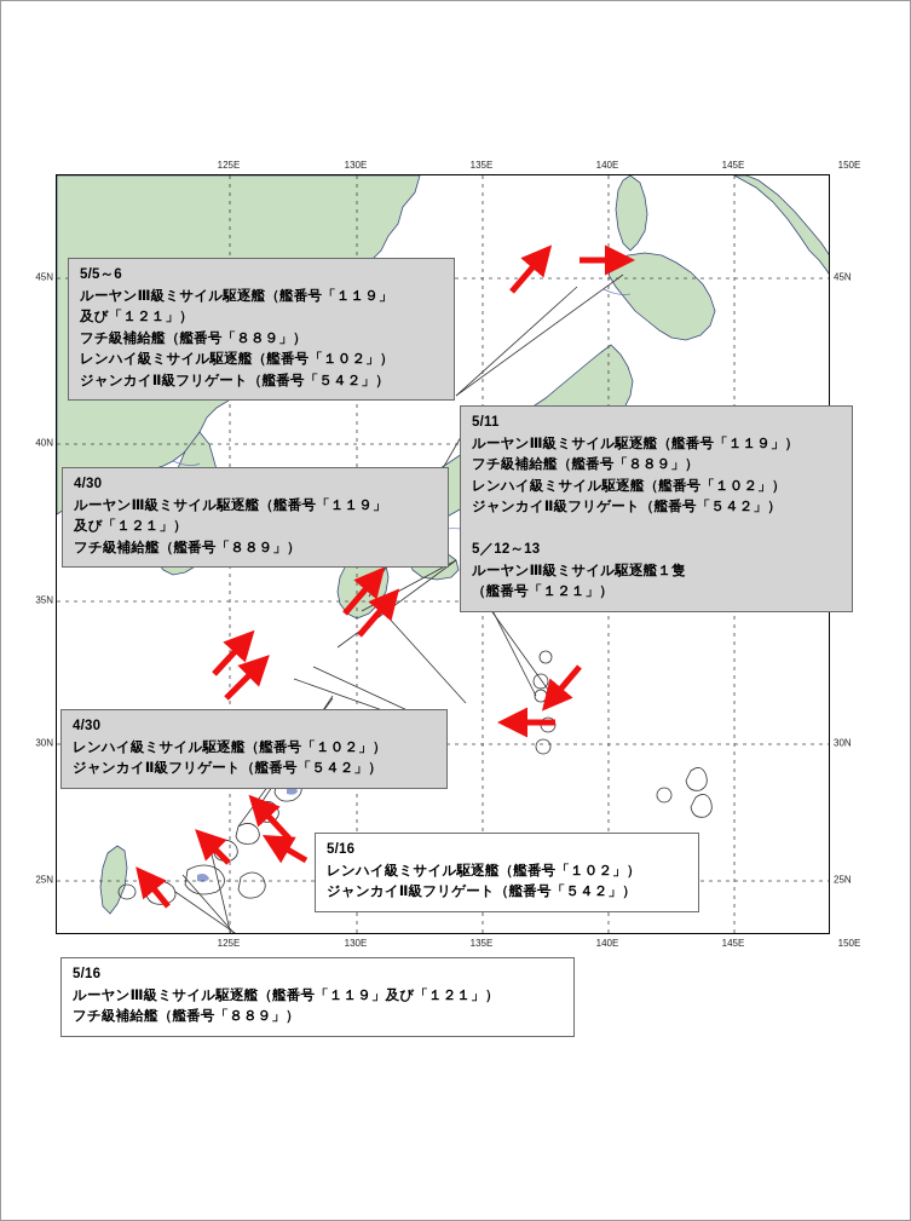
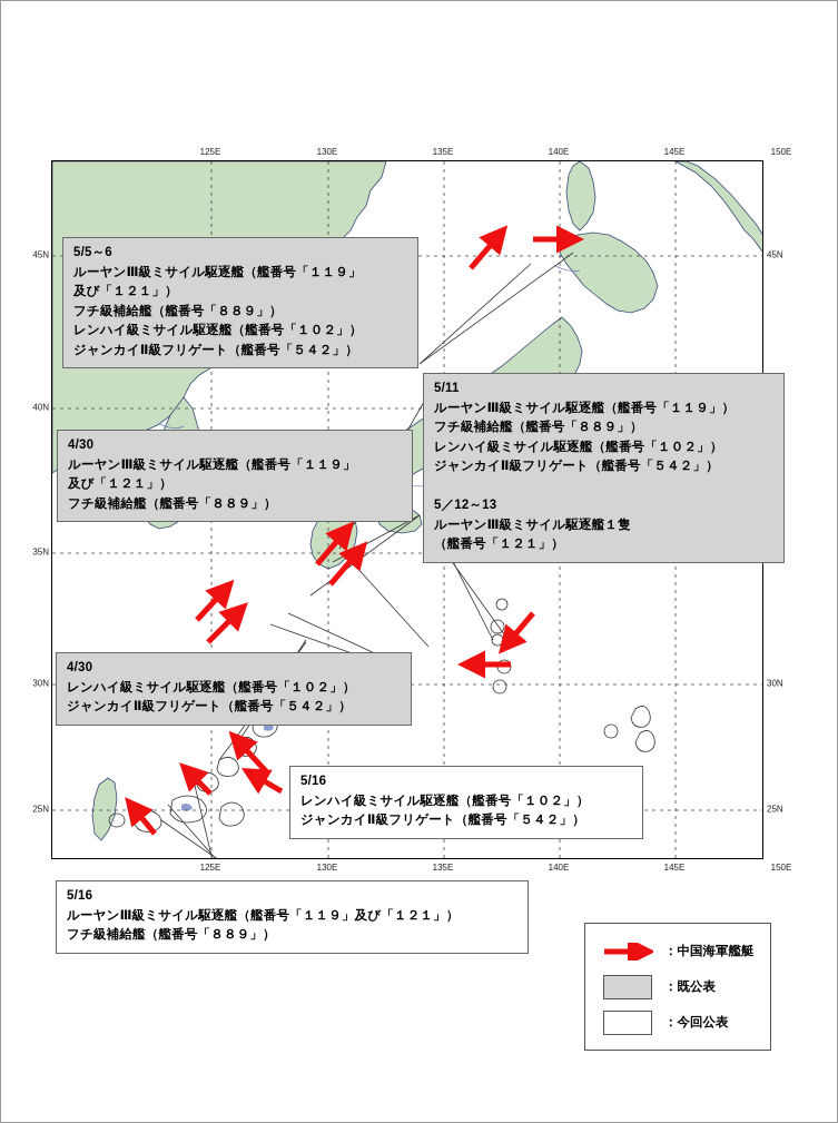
  125E
  130E
  135E
  140E
  145E
  150E
  125E
  130E
  135E
  140E
  145E
  150E
  45N
  40N
  35N
  30N
  25N
  45N
  30N
  25N
  5/5～6
  ルーヤンⅢ級ミサイル駆逐艦（艦番号「１１９」
  及び「１２１」）
  フチ級補給艦（艦番号「８８９」）
  レンハイ級ミサイル駆逐艦（艦番号「１０２」）
  ジャンカイⅡ級フリゲート（艦番号「５４２」）
  5/11
  ルーヤンⅢ級ミサイル駆逐艦（艦番号「１１９」）
  フチ級補給艦（艦番号「８８９」）
  レンハイ級ミサイル駆逐艦（艦番号「１０２」）
  ジャンカイⅡ級フリゲート（艦番号「５４２」）
  5／12～13
  ルーヤンⅢ級ミサイル駆逐艦１隻
  （艦番号「１２１」）
  4/30
  ルーヤンⅢ級ミサイル駆逐艦（艦番号「１１９」
  及び「１２１」）
  フチ級補給艦（艦番号「８８９」）
  4/30
  レンハイ級ミサイル駆逐艦（艦番号「１０２」）
  ジャンカイⅡ級フリゲート（艦番号「５４２」）
  5/16
  レンハイ級ミサイル駆逐艦（艦番号「１０２」）
  ジャンカイⅡ級フリゲート（艦番号「５４２」）
  5/16
  ルーヤンⅢ級ミサイル駆逐艦（艦番号「１１９」及び「１２１」）
  フチ級補給艦（艦番号「８８９」）
+ ：中国海軍艦艇
+ ：既公表
+ ：今回公表
